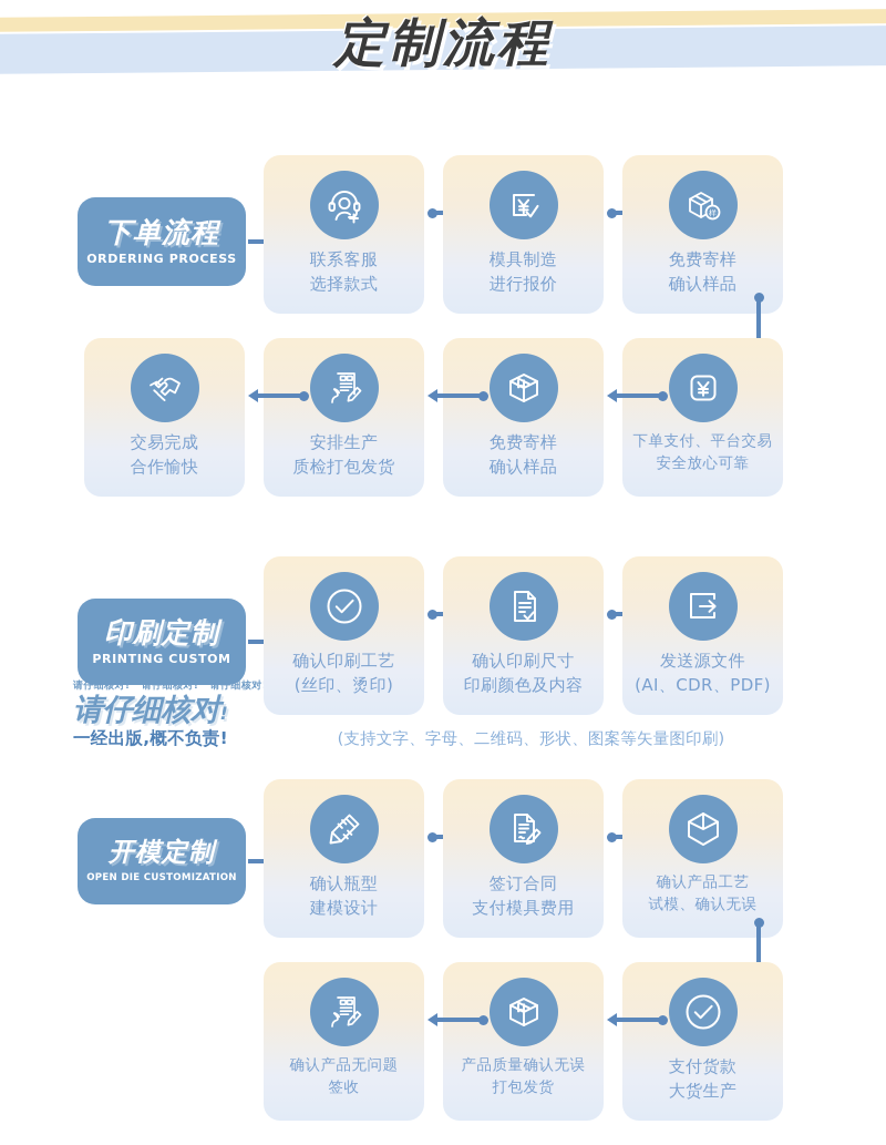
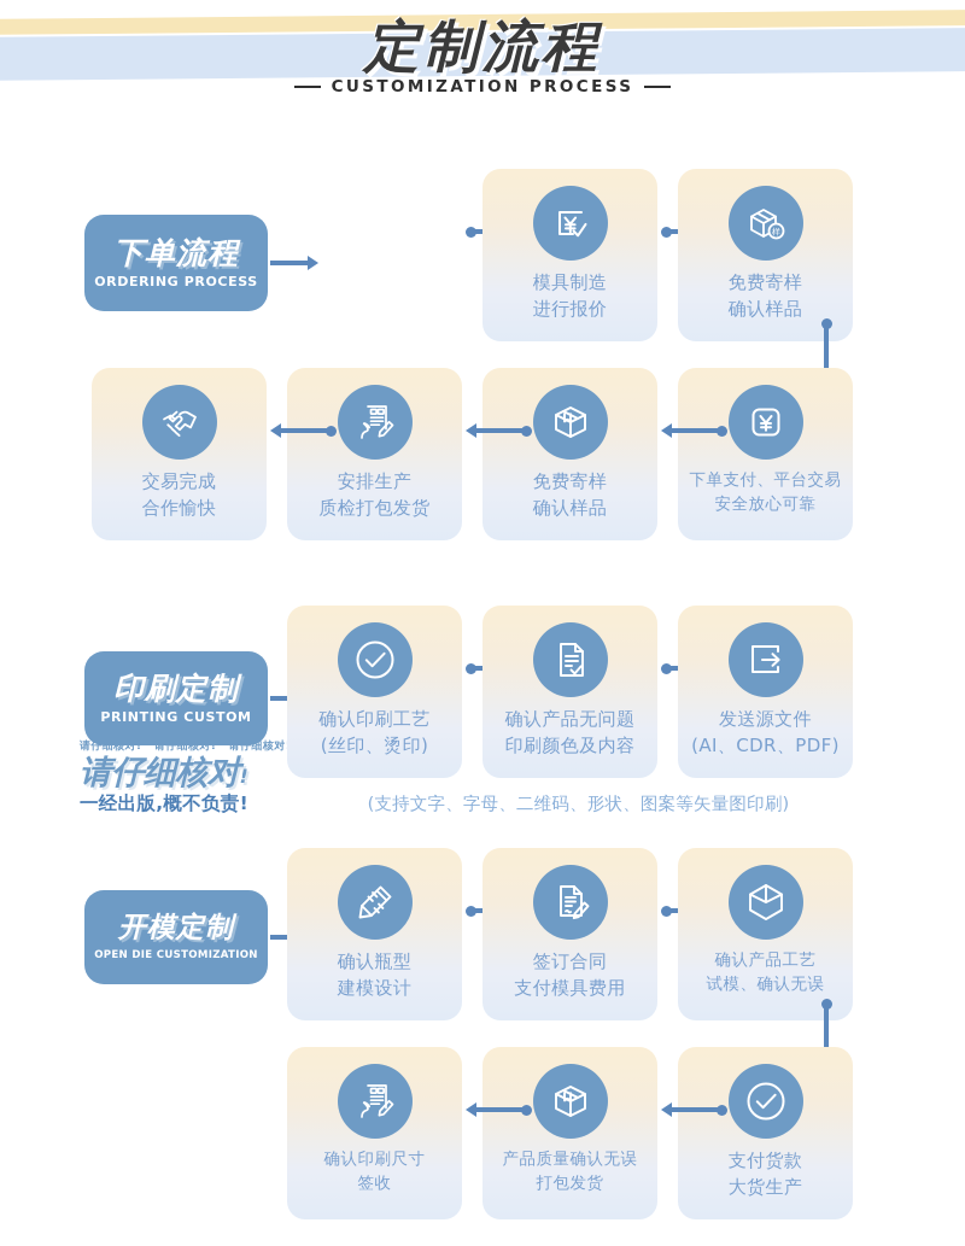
  定制流程
+ CUSTOMIZATION PROCESS
  下单流程
  ORDERING PROCESS
- 联系客服
- 选择款式
  模具制造
  进行报价
  样
  免费寄样
  确认样品
  下单支付、平台交易
  安全放心可靠
  免费寄样
  确认样品
  安排生产
  质检打包发货
  交易完成
  合作愉快
  印刷定制
  PRINTING CUSTOM
  请仔细核对!
  请仔细核对!
  请仔细核对
  请仔细核对!
  一经出版,概不负责!
  确认印刷工艺
  (丝印、烫印)
- 确认印刷尺寸
+ 确认产品无问题
  印刷颜色及内容
  发送源文件
  (AI、CDR、PDF)
  (支持文字、字母、二维码、形状、图案等矢量图印刷)
  开模定制
  OPEN DIE CUSTOMIZATION
  确认瓶型
  建模设计
  签订合同
  支付模具费用
  确认产品工艺
  试模、确认无误
  支付货款
  大货生产
  产品质量确认无误
  打包发货
- 确认产品无问题
+ 确认印刷尺寸
  签收
